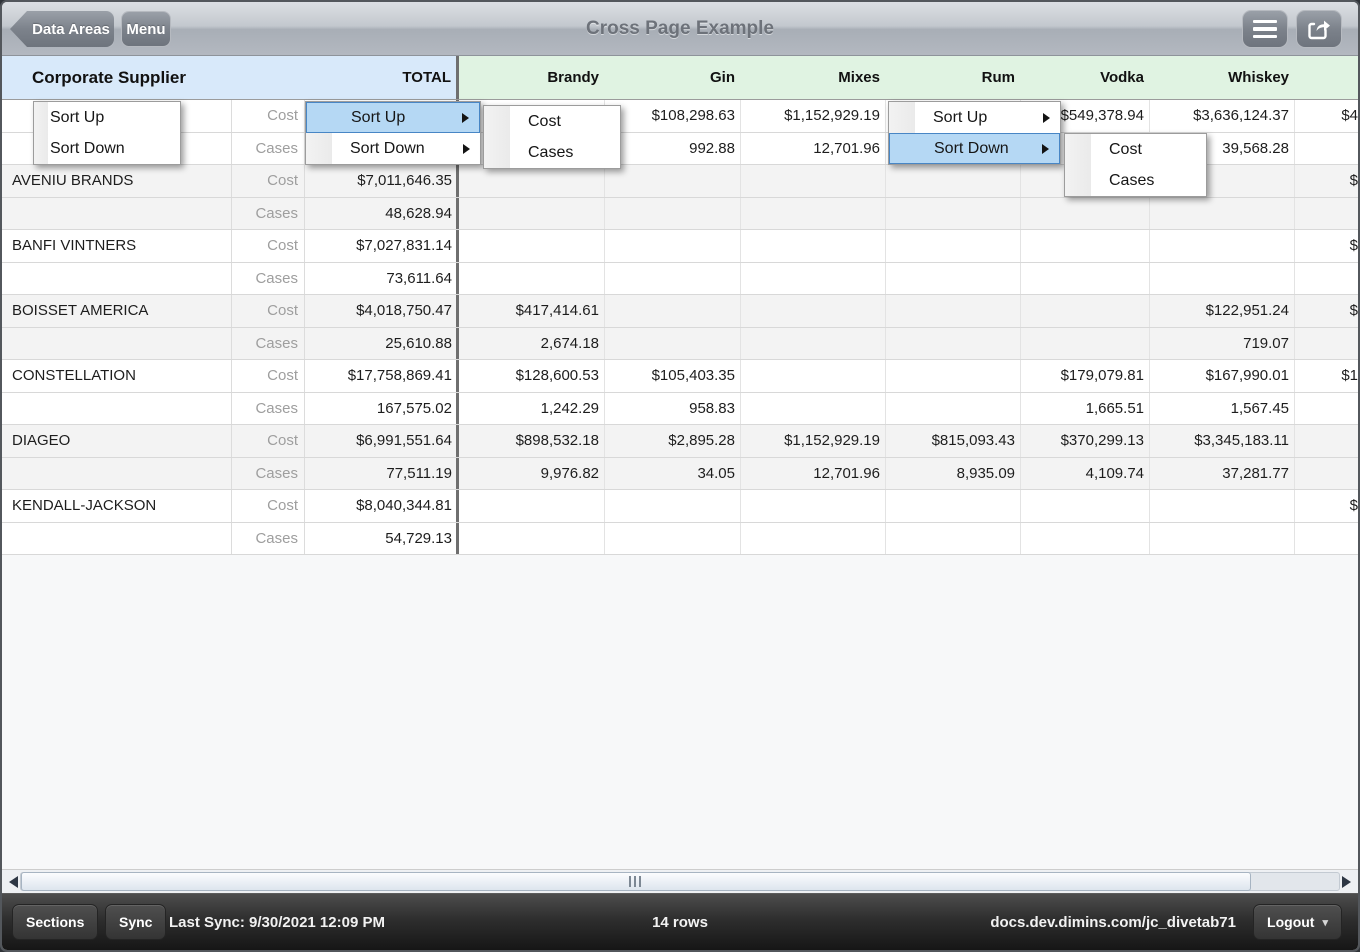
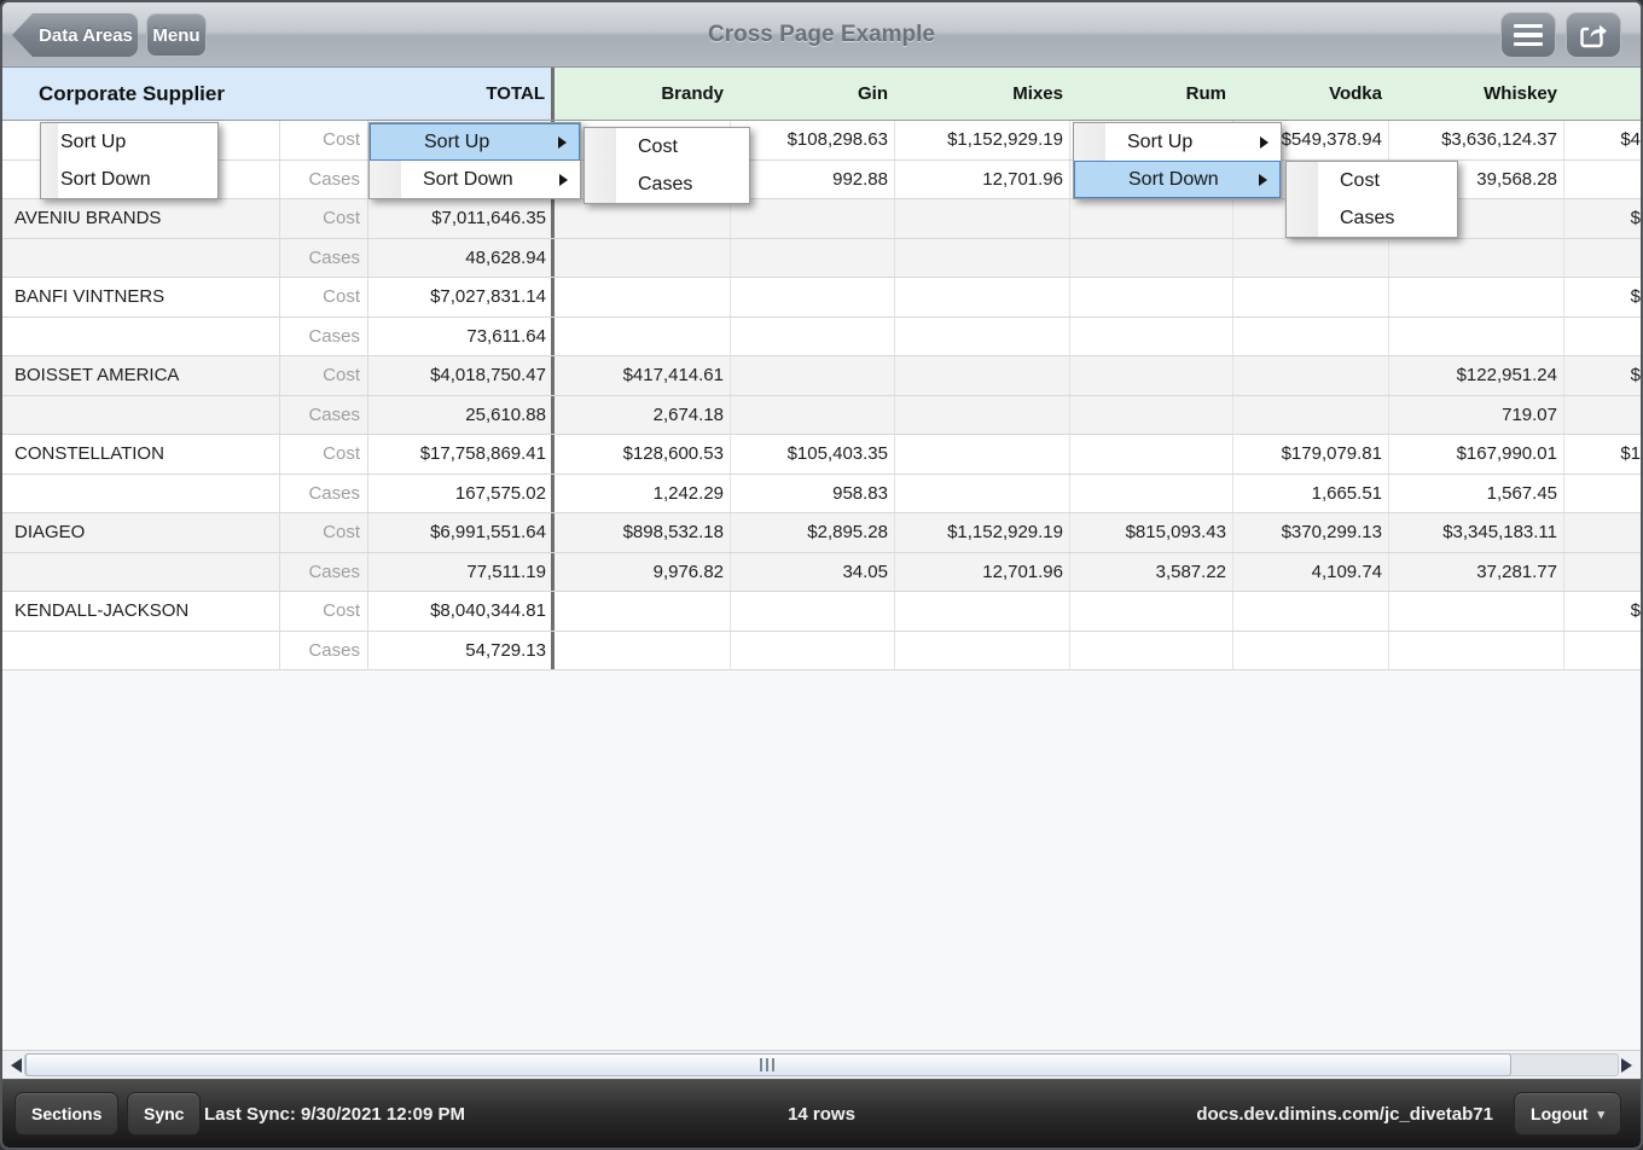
  Data Areas
  Menu
  Cross Page Example
  Corporate Supplier
  TOTAL
  Brandy
  Gin
  Mixes
  Rum
  Vodka
  Whiskey
  Cost
  $108,298.63
  $1,152,929.19
  $549,378.94
  $3,636,124.37
  $4
  Cases
  992.88
  12,701.96
  39,568.28
  AVENIU BRANDS
  Cost
  $7,011,646.35
  $
  Cases
  48,628.94
  BANFI VINTNERS
  Cost
  $7,027,831.14
  $
  Cases
  73,611.64
  BOISSET AMERICA
  Cost
  $4,018,750.47
  $417,414.61
  $122,951.24
  $
  Cases
  25,610.88
  2,674.18
  719.07
  CONSTELLATION
  Cost
  $17,758,869.41
  $128,600.53
  $105,403.35
  $179,079.81
  $167,990.01
  $1
  Cases
  167,575.02
  1,242.29
  958.83
  1,665.51
  1,567.45
  DIAGEO
  Cost
  $6,991,551.64
  $898,532.18
  $2,895.28
  $1,152,929.19
  $815,093.43
  $370,299.13
  $3,345,183.11
  Cases
  77,511.19
  9,976.82
  34.05
  12,701.96
- 8,935.09
+ 3,587.22
  4,109.74
  37,281.77
  KENDALL-JACKSON
  Cost
  $8,040,344.81
  $
  Cases
  54,729.13
  Sort Up
  Sort Down
  Sort Up
  Sort Down
  Cost
  Cases
  Sort Up
  Sort Down
  Cost
  Cases
  Sections
  Sync
  Last Sync: 9/30/2021 12:09 PM
  14 rows
  docs.dev.dimins.com/jc_divetab71
  Logout
  ▾
